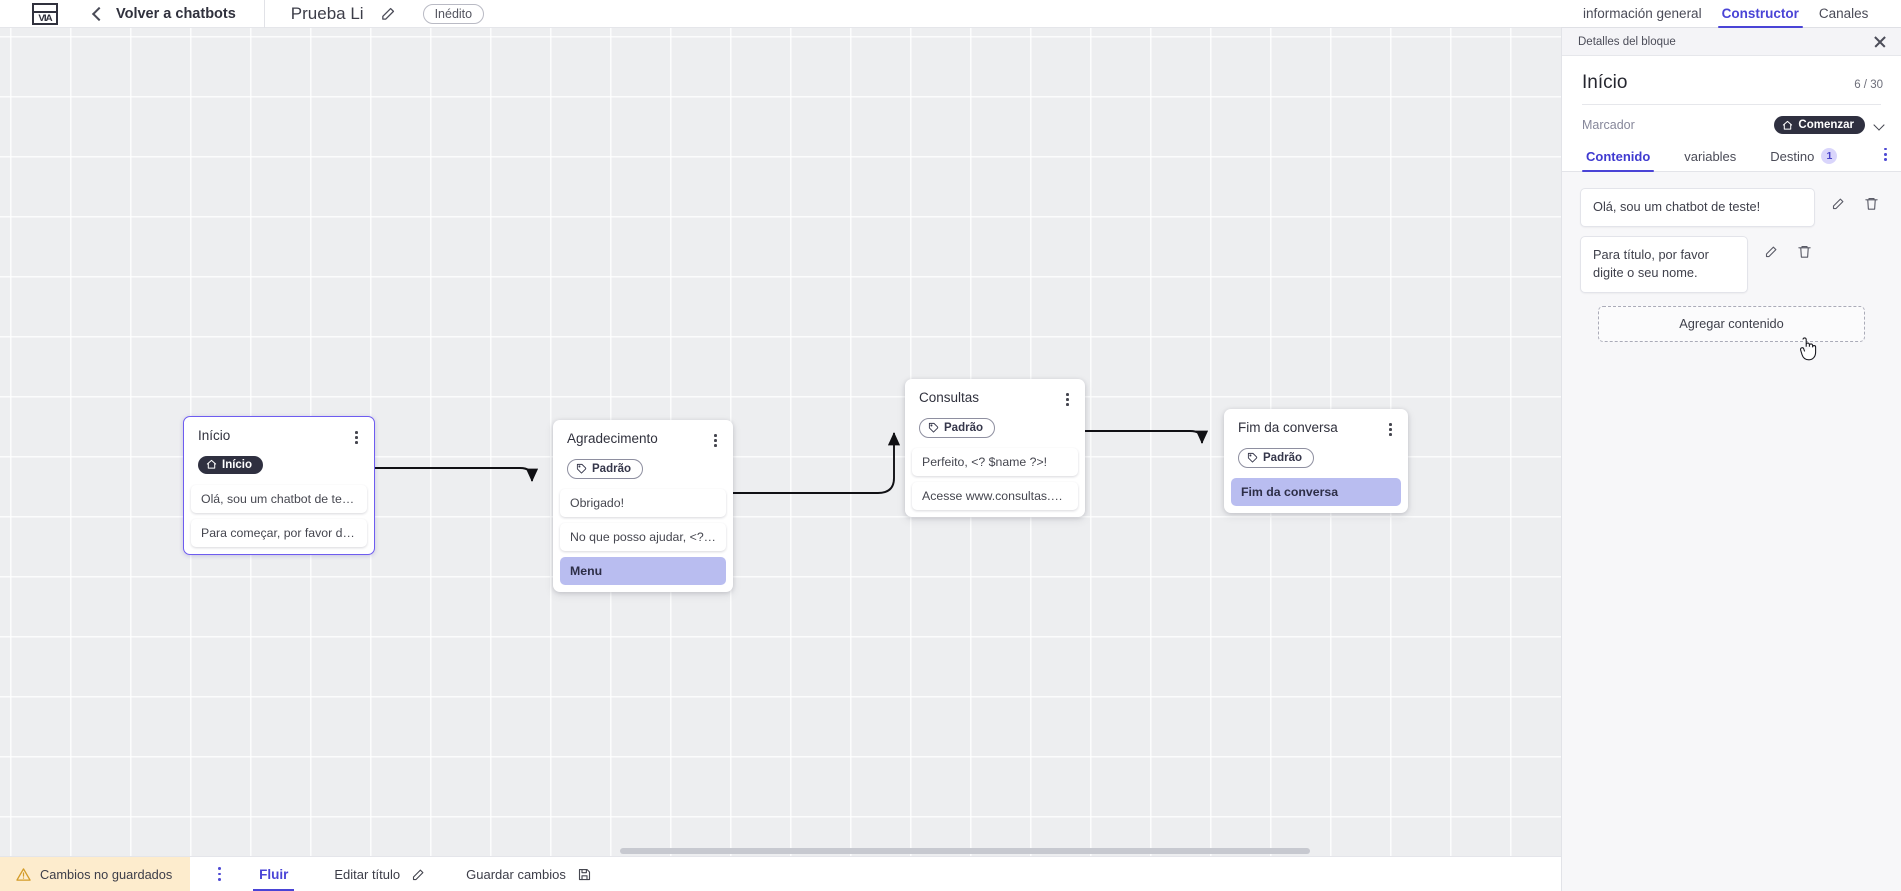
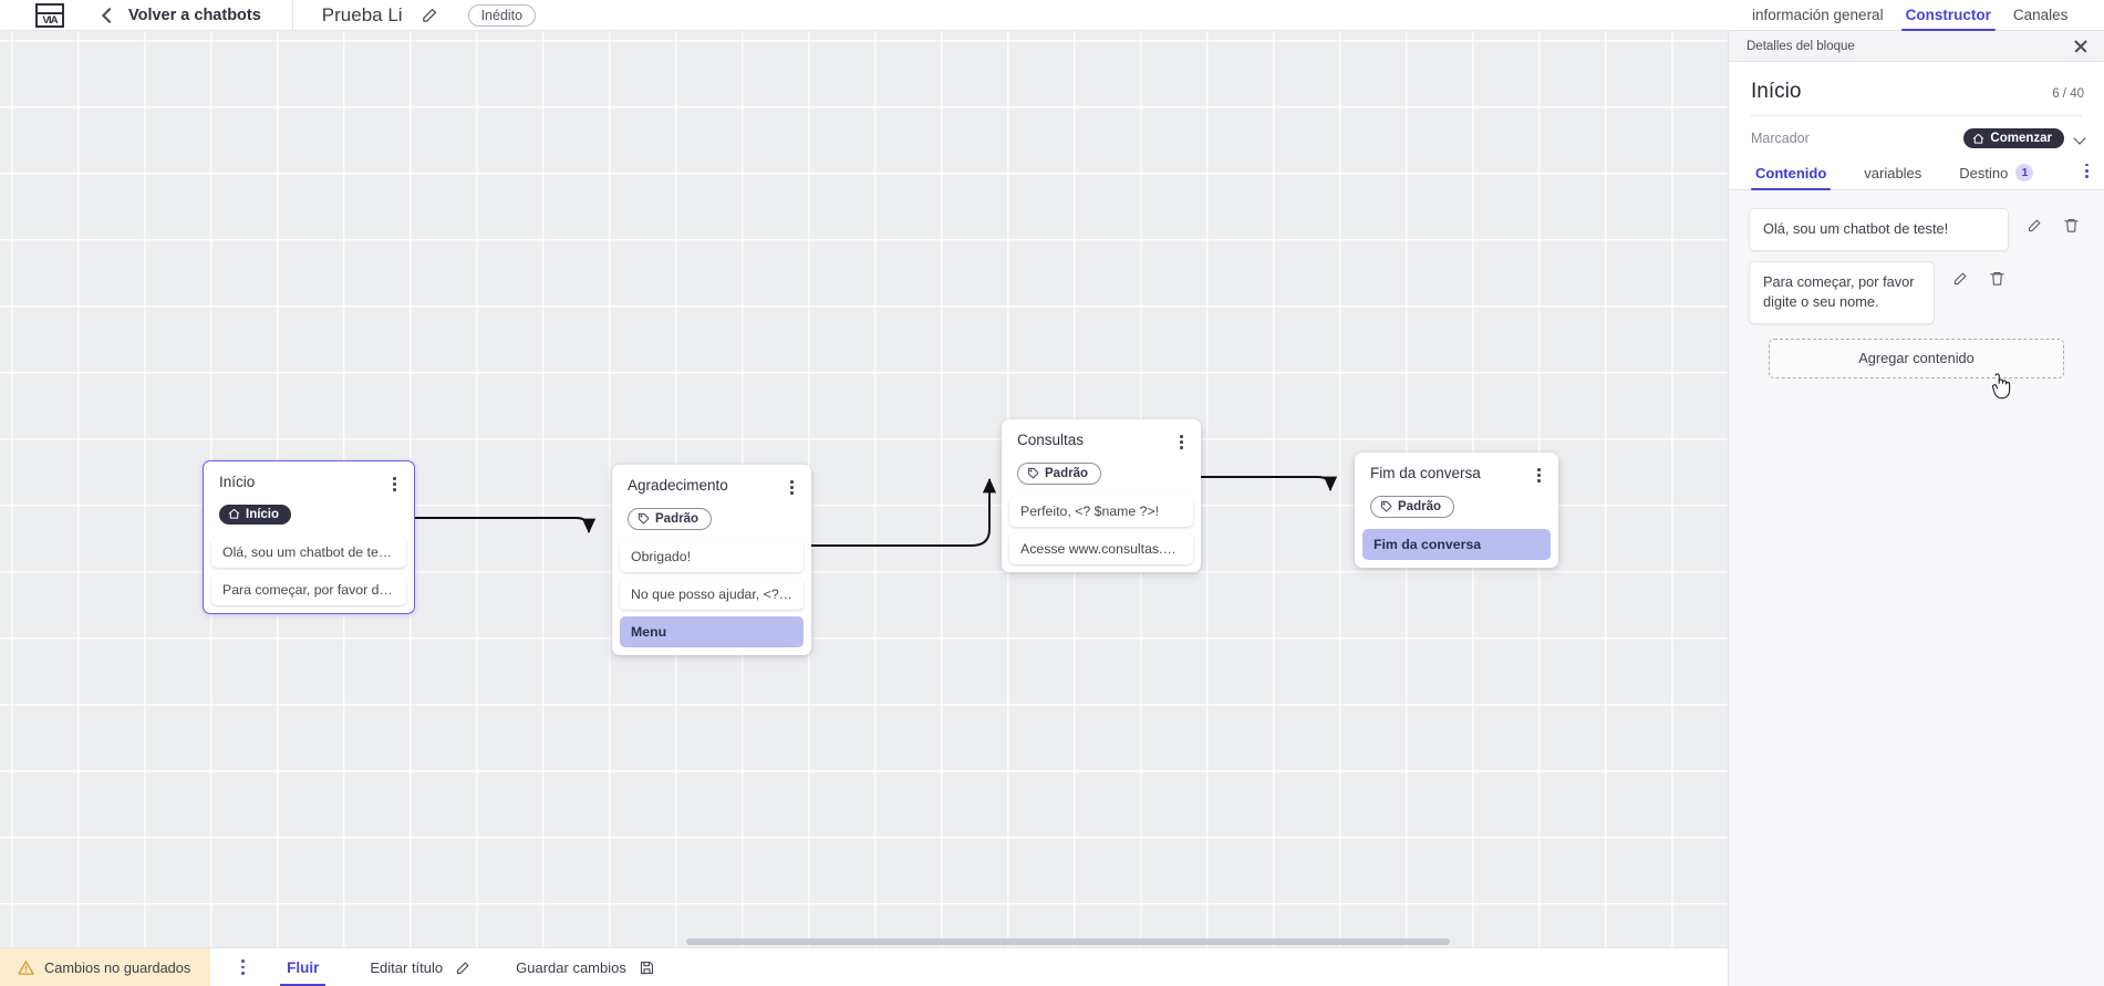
  VIA
  Volver a chatbots
  Prueba Li
  Inédito
  Início
  Início
  Olá, sou um chatbot de teste!
  Para começar, por favor digite
  Agradecimento
  Padrão
  Obrigado!
  No que posso ajudar, <? $na
  Menu
  Consultas
  Padrão
  Perfeito, <? $name ?>!
  Acesse www.consultas.com
  Fim da conversa
  Padrão
  Fim da conversa
  información general
  Constructor
  Canales
  Detalles del bloque
  Início
- 6 / 30
+ 6 / 40
  Marcador
  Comenzar
  Contenido
  variables
  Destino
  1
  Olá, sou um chatbot de teste!
- Para título, por favor digite o seu nome.
+ Para começar, por favor digite o seu nome.
  Agregar contenido
  Cambios no guardados
  Fluir
  Editar título
  Guardar cambios
